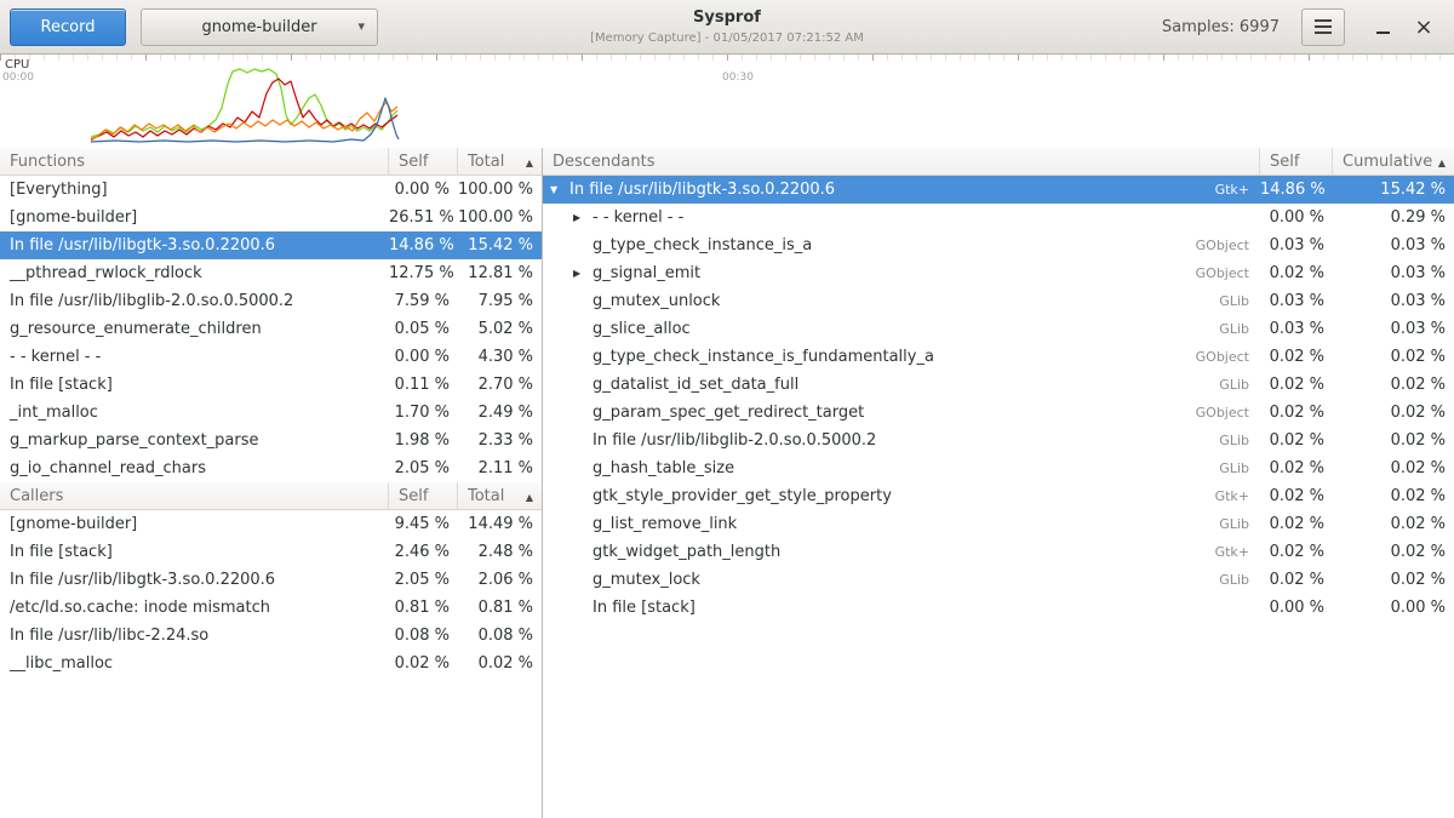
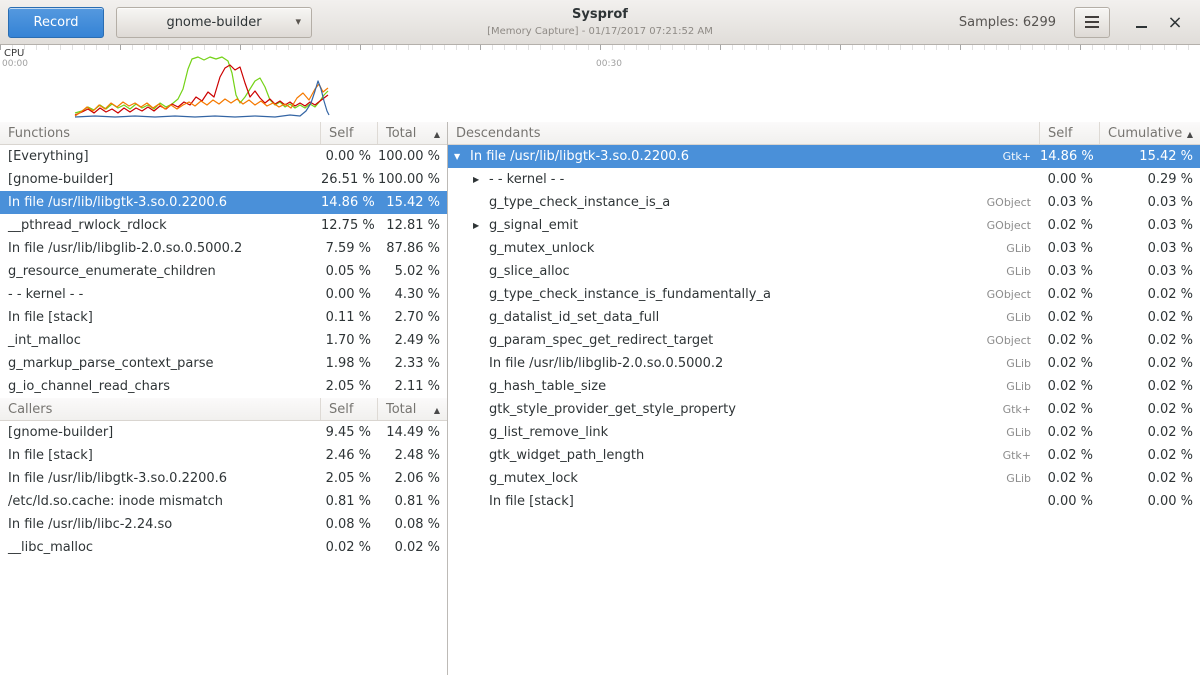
  Record
  gnome-builder
  ▾
  Sysprof
- [Memory Capture] - 01/05/2017 07:21:52 AM
+ [Memory Capture] - 01/17/2017 07:21:52 AM
- Samples: 6997
+ Samples: 6299
  ×
  CPU
  00:00
  00:30
  Functions
  Self
  Total
  ▲
  [Everything]
  0.00 %
  100.00 %
  [gnome-builder]
  26.51 %
  100.00 %
  In file /usr/lib/libgtk-3.so.0.2200.6
  14.86 %
  15.42 %
  __pthread_rwlock_rdlock
  12.75 %
  12.81 %
  In file /usr/lib/libglib-2.0.so.0.5000.2
  7.59 %
- 7.95 %
+ 87.86 %
  g_resource_enumerate_children
  0.05 %
  5.02 %
  - - kernel - -
  0.00 %
  4.30 %
  In file [stack]
  0.11 %
  2.70 %
  _int_malloc
  1.70 %
  2.49 %
  g_markup_parse_context_parse
  1.98 %
  2.33 %
  g_io_channel_read_chars
  2.05 %
  2.11 %
  Callers
  Self
  Total
  ▲
  [gnome-builder]
  9.45 %
  14.49 %
  In file [stack]
  2.46 %
  2.48 %
  In file /usr/lib/libgtk-3.so.0.2200.6
  2.05 %
  2.06 %
  /etc/ld.so.cache: inode mismatch
  0.81 %
  0.81 %
  In file /usr/lib/libc-2.24.so
  0.08 %
  0.08 %
  __libc_malloc
  0.02 %
  0.02 %
  Descendants
  Self
  Cumulative
  ▲
  ▼
  In file /usr/lib/libgtk-3.so.0.2200.6
  Gtk+
  14.86 %
  15.42 %
  ▶
  - - kernel - -
  0.00 %
  0.29 %
  g_type_check_instance_is_a
  GObject
  0.03 %
  0.03 %
  ▶
  g_signal_emit
  GObject
  0.02 %
  0.03 %
  g_mutex_unlock
  GLib
  0.03 %
  0.03 %
  g_slice_alloc
  GLib
  0.03 %
  0.03 %
  g_type_check_instance_is_fundamentally_a
  GObject
  0.02 %
  0.02 %
  g_datalist_id_set_data_full
  GLib
  0.02 %
  0.02 %
  g_param_spec_get_redirect_target
  GObject
  0.02 %
  0.02 %
  In file /usr/lib/libglib-2.0.so.0.5000.2
  GLib
  0.02 %
  0.02 %
  g_hash_table_size
  GLib
  0.02 %
  0.02 %
  gtk_style_provider_get_style_property
  Gtk+
  0.02 %
  0.02 %
  g_list_remove_link
  GLib
  0.02 %
  0.02 %
  gtk_widget_path_length
  Gtk+
  0.02 %
  0.02 %
  g_mutex_lock
  GLib
  0.02 %
  0.02 %
  In file [stack]
  0.00 %
  0.00 %
